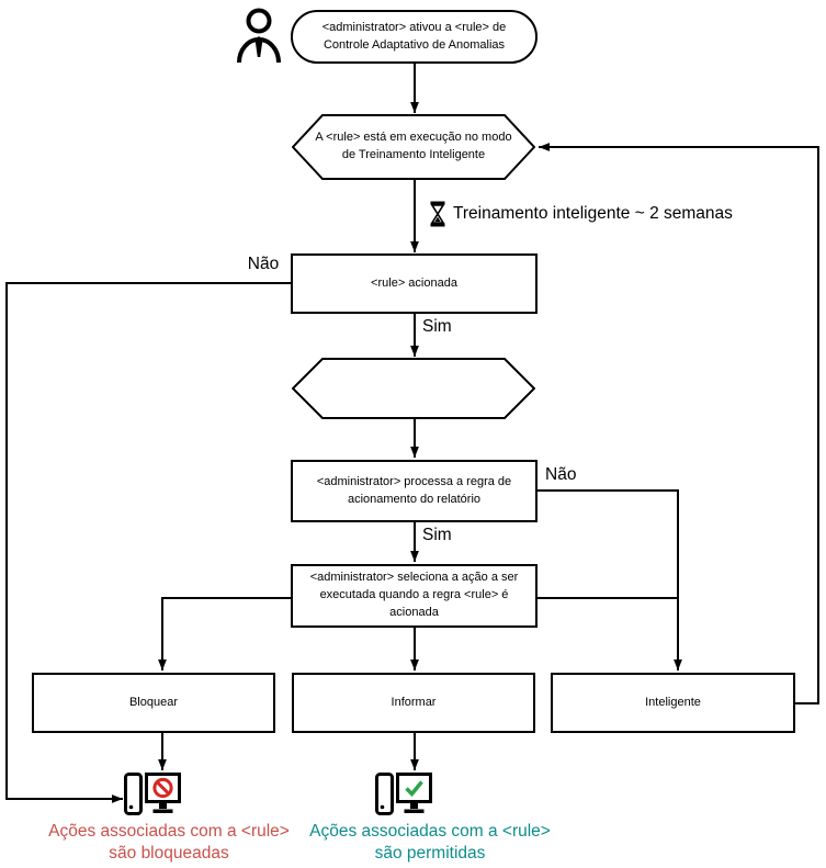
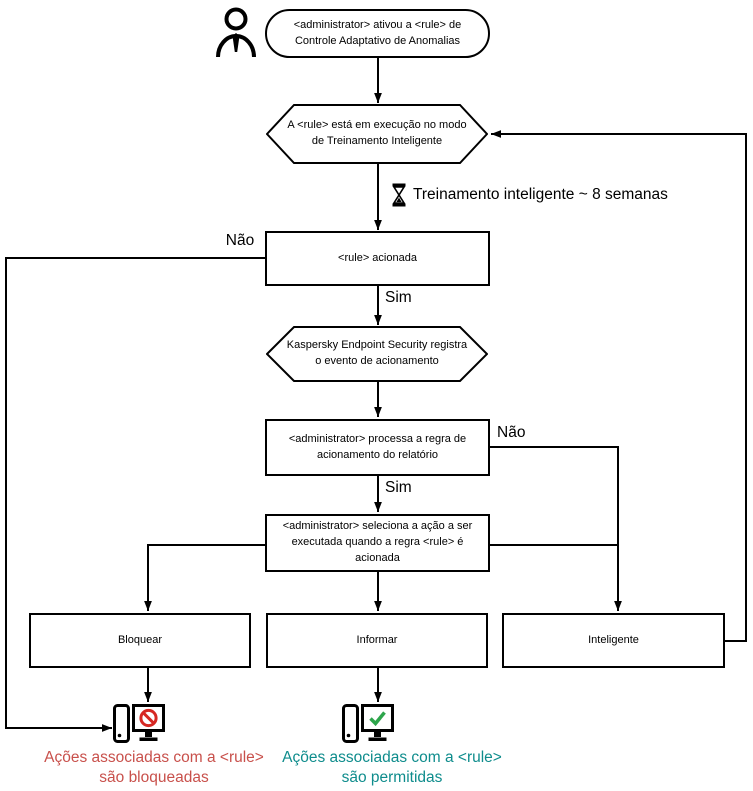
  <administrator> ativou a <rule> de Controle Adaptativo de Anomalias
  A <rule> está em execução no modo de Treinamento Inteligente
- Treinamento inteligente ~ 2 semanas
+ Treinamento inteligente ~ 8 semanas
  <rule> acionada
  Não
  Sim
+ Kaspersky Endpoint Security registra o evento de acionamento
  <administrator> processa a regra de acionamento do relatório
  Não
  Sim
  <administrator> seleciona a ação a ser executada quando a regra <rule> é acionada
  Bloquear
  Informar
  Inteligente
  Ações associadas com a <rule>
  são bloqueadas
  Ações associadas com a <rule>
  são permitidas
